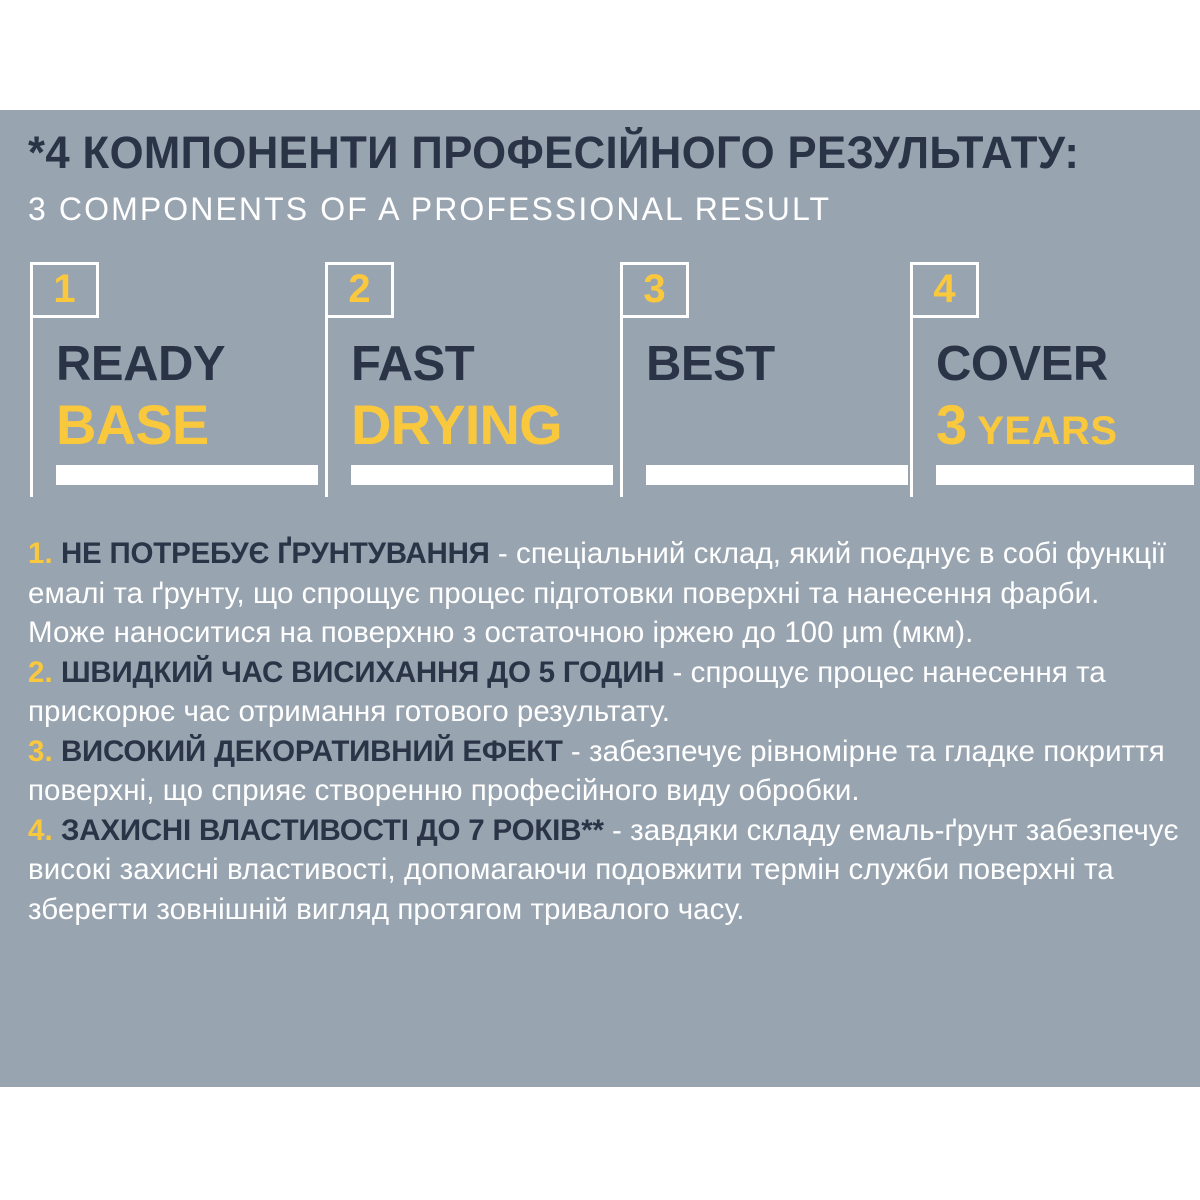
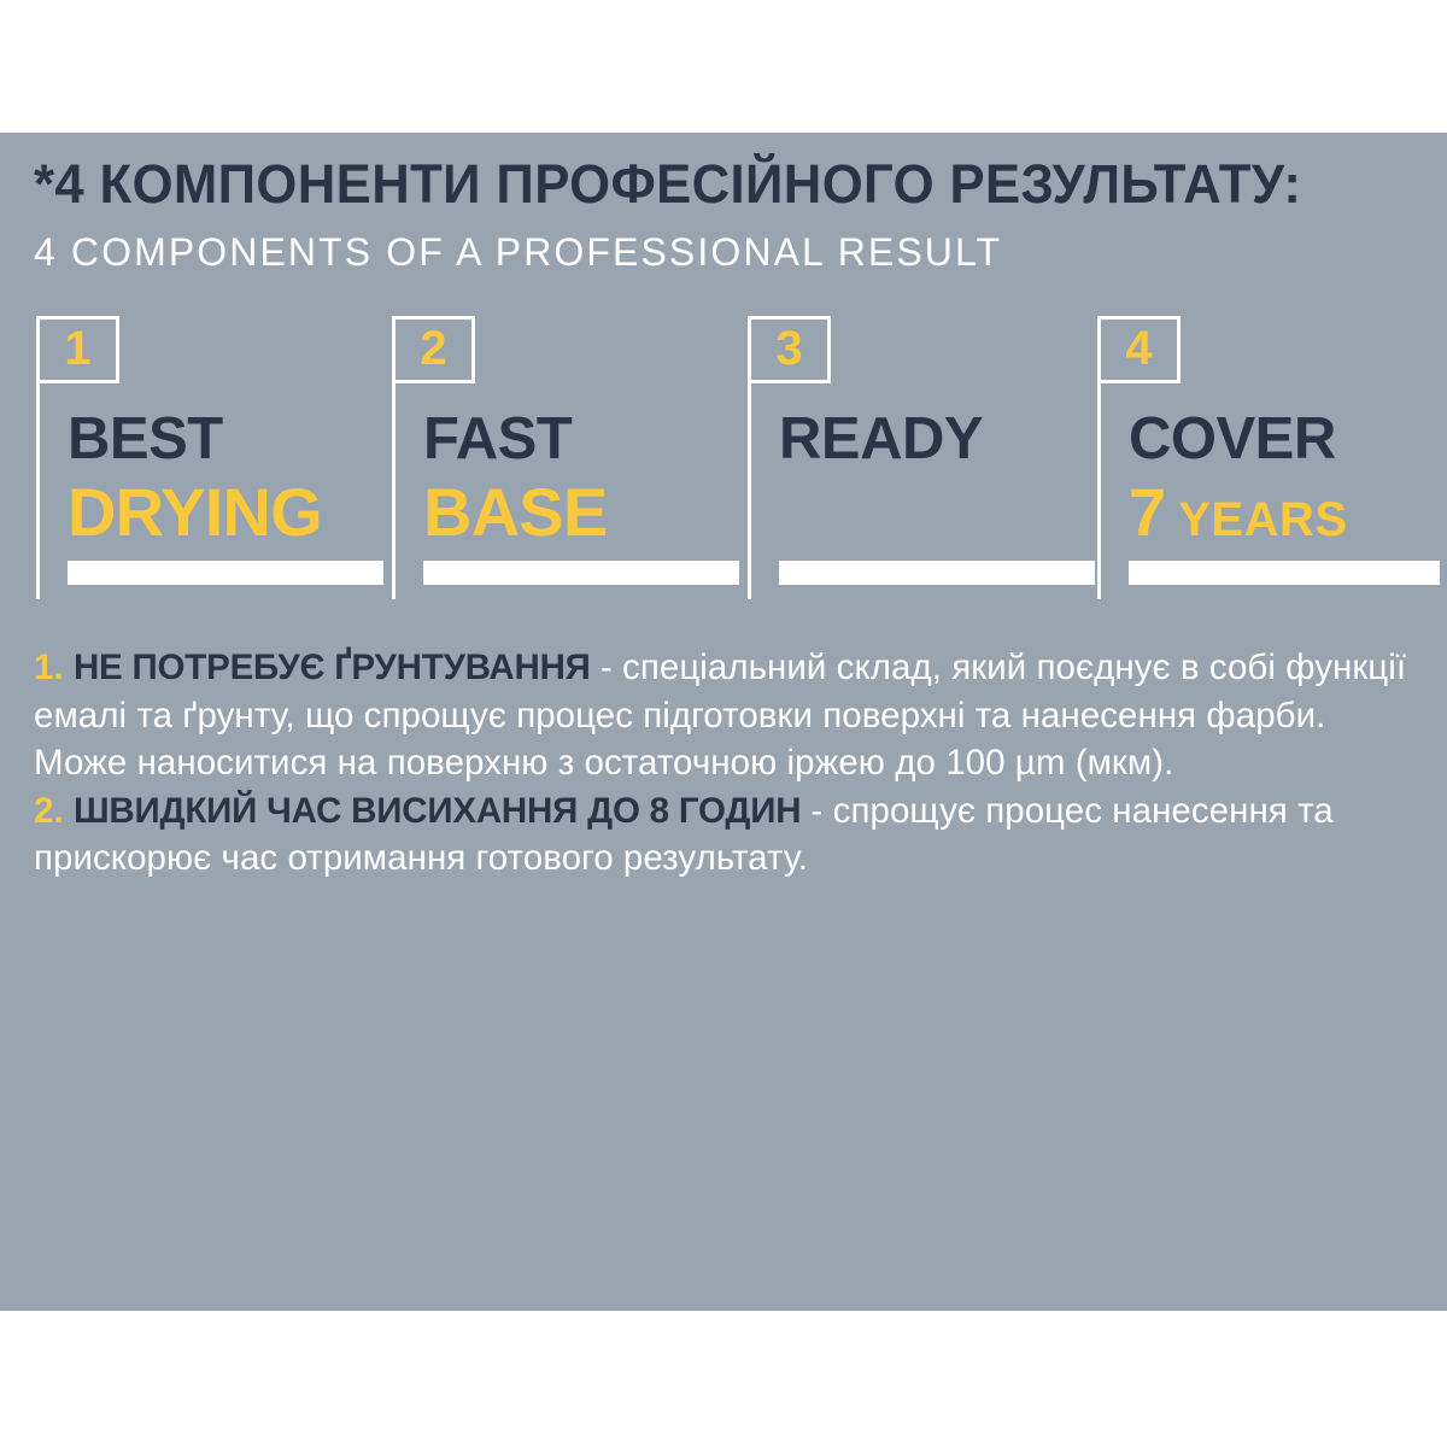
  *4 КОМПОНЕНТИ ПРОФЕСІЙНОГО РЕЗУЛЬТАТУ:
- 3 COMPONENTS OF A PROFESSIONAL RESULT
+ 4 COMPONENTS OF A PROFESSIONAL RESULT
  1
- READY
+ BEST
- BASE
+ DRYING
  2
  FAST
- DRYING
+ BASE
  3
- BEST
+ READY
  4
  COVER
- 3 YEARS
+ 7 YEARS
  1. НЕ ПОТРЕБУЄ ҐРУНТУВАННЯ - спеціальний склад, який поєднує в собі функції емалі та ґрунту, що спрощує процес підготовки поверхні та нанесення фарби. Може наноситися на поверхню з остаточною іржею до 100 µm (мкм).
- 2. ШВИДКИЙ ЧАС ВИСИХАННЯ ДО 5 ГОДИН - спрощує процес нанесення та прискорює час отримання готового результату.
+ 2. ШВИДКИЙ ЧАС ВИСИХАННЯ ДО 8 ГОДИН - спрощує процес нанесення та прискорює час отримання готового результату.
- 3. ВИСОКИЙ ДЕКОРАТИВНИЙ ЕФЕКТ - забезпечує рівномірне та гладке покриття поверхні, що сприяє створенню професійного виду обробки.
- 4. ЗАХИСНІ ВЛАСТИВОСТІ ДО 7 РОКІВ** - завдяки складу емаль-ґрунт забезпечує високі захисні властивості, допомагаючи подовжити термін служби поверхні та зберегти зовнішній вигляд протягом тривалого часу.
